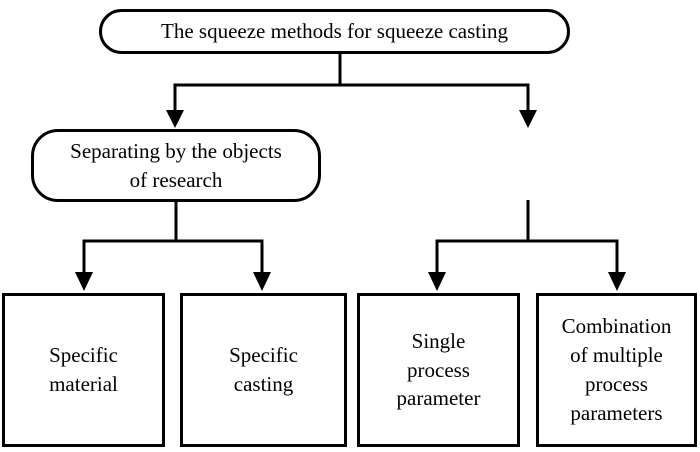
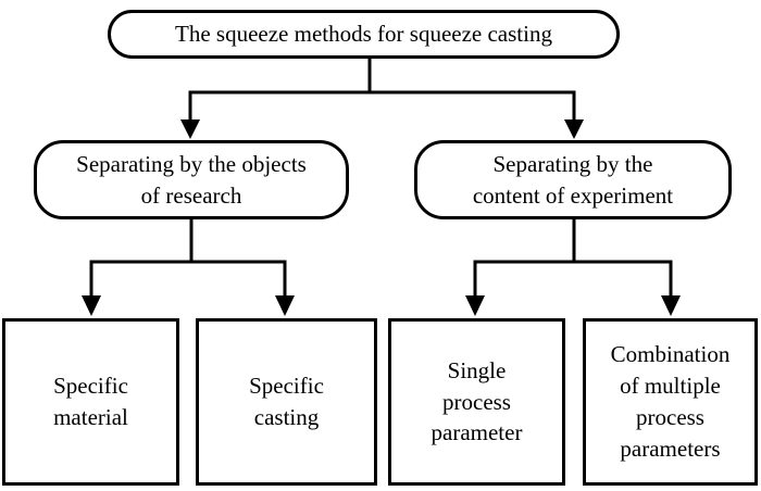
  The squeeze methods for squeeze casting
  Separating by the objects
  of research
+ Separating by the
+ content of experiment
  Specific
  material
  Specific
  casting
  Single
  process
  parameter
  Combination
  of multiple
  process
  parameters
